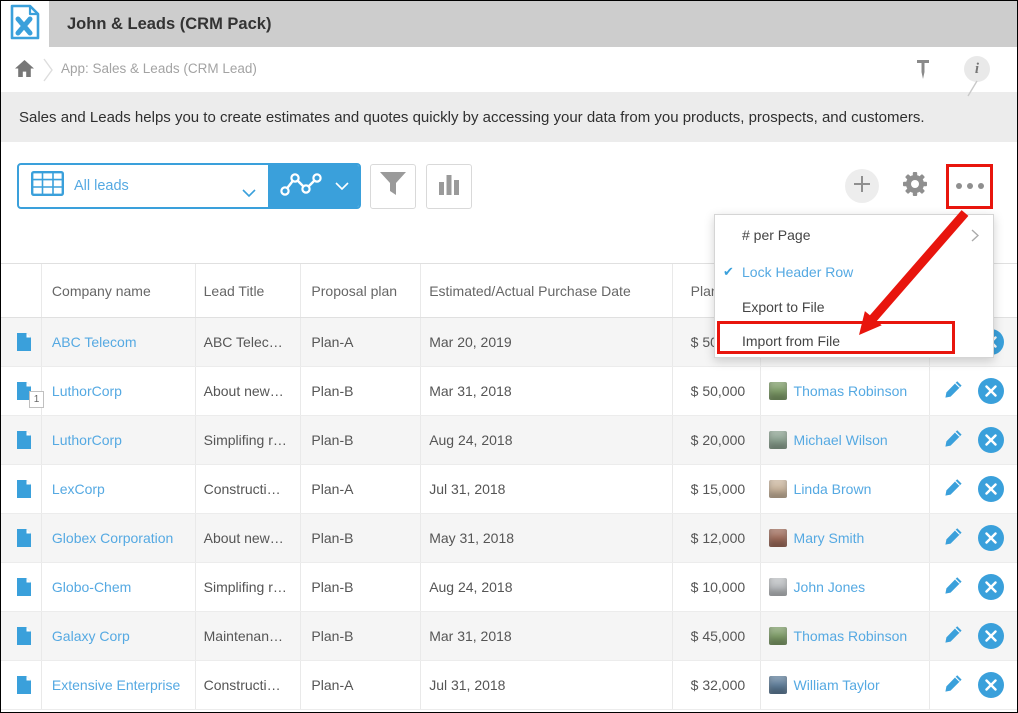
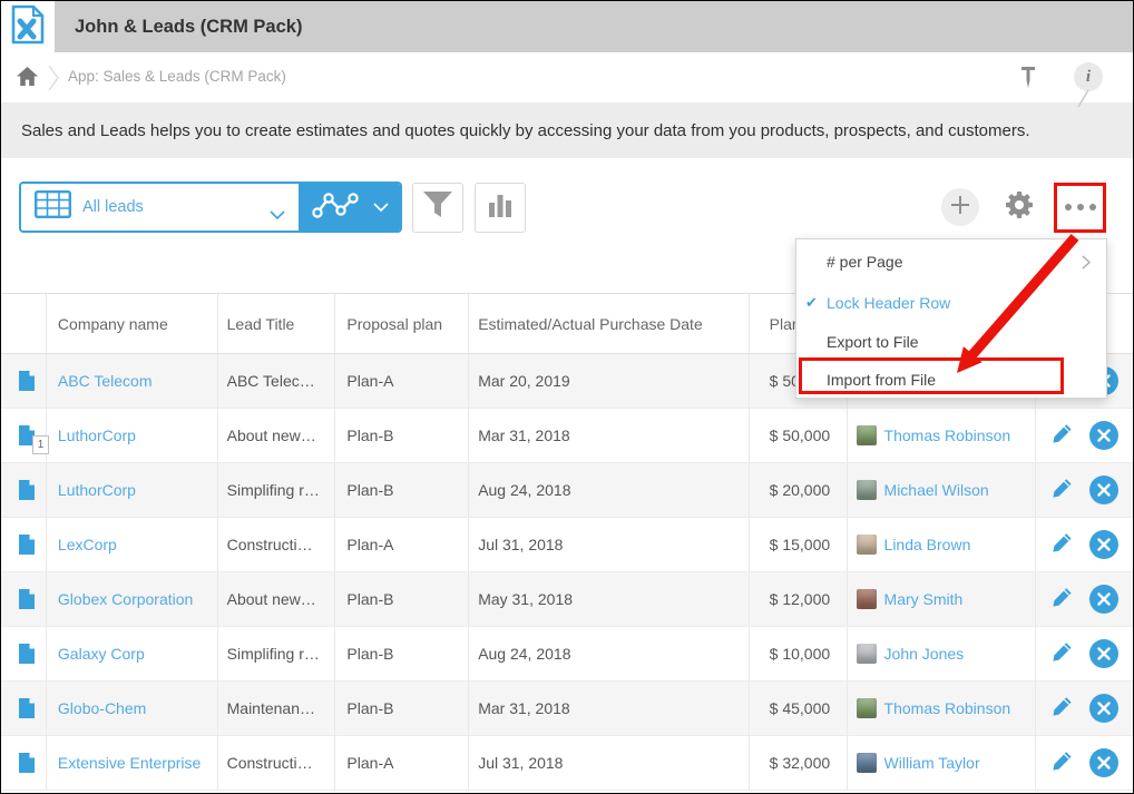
  John & Leads (CRM Pack)
- App: Sales & Leads (CRM Lead)
+ App: Sales & Leads (CRM Pack)
  i
  Sales and Leads helps you to create estimates and quotes quickly by accessing your data from you products, prospects, and customers.
  All leads
  Company name
  Lead Title
  Proposal plan
  Estimated/Actual Purchase Date
  Pla
  ABC Telecom
  ABC Telec…
  Plan-A
  Mar 20, 2019
  1
  LuthorCorp
  About new…
  Plan-B
  Mar 31, 2018
  $ 50,000
  Thomas Robinson
  LuthorCorp
  Simplifing r…
  Plan-B
  Aug 24, 2018
  $ 20,000
  Michael Wilson
  LexCorp
  Constructi…
  Plan-A
  Jul 31, 2018
  $ 15,000
  Linda Brown
  Globex Corporation
  About new…
  Plan-B
  May 31, 2018
  $ 12,000
  Mary Smith
- Globo-Chem
+ Galaxy Corp
  Simplifing r…
  Plan-B
  Aug 24, 2018
  $ 10,000
  John Jones
- Galaxy Corp
+ Globo-Chem
  Maintenan…
  Plan-B
  Mar 31, 2018
  $ 45,000
  Thomas Robinson
  Extensive Enterprise
  Constructi…
  Plan-A
  Jul 31, 2018
  $ 32,000
  William Taylor
  # per Page
  ✔
  Lock Header Row
  Export to File
  Import from File
